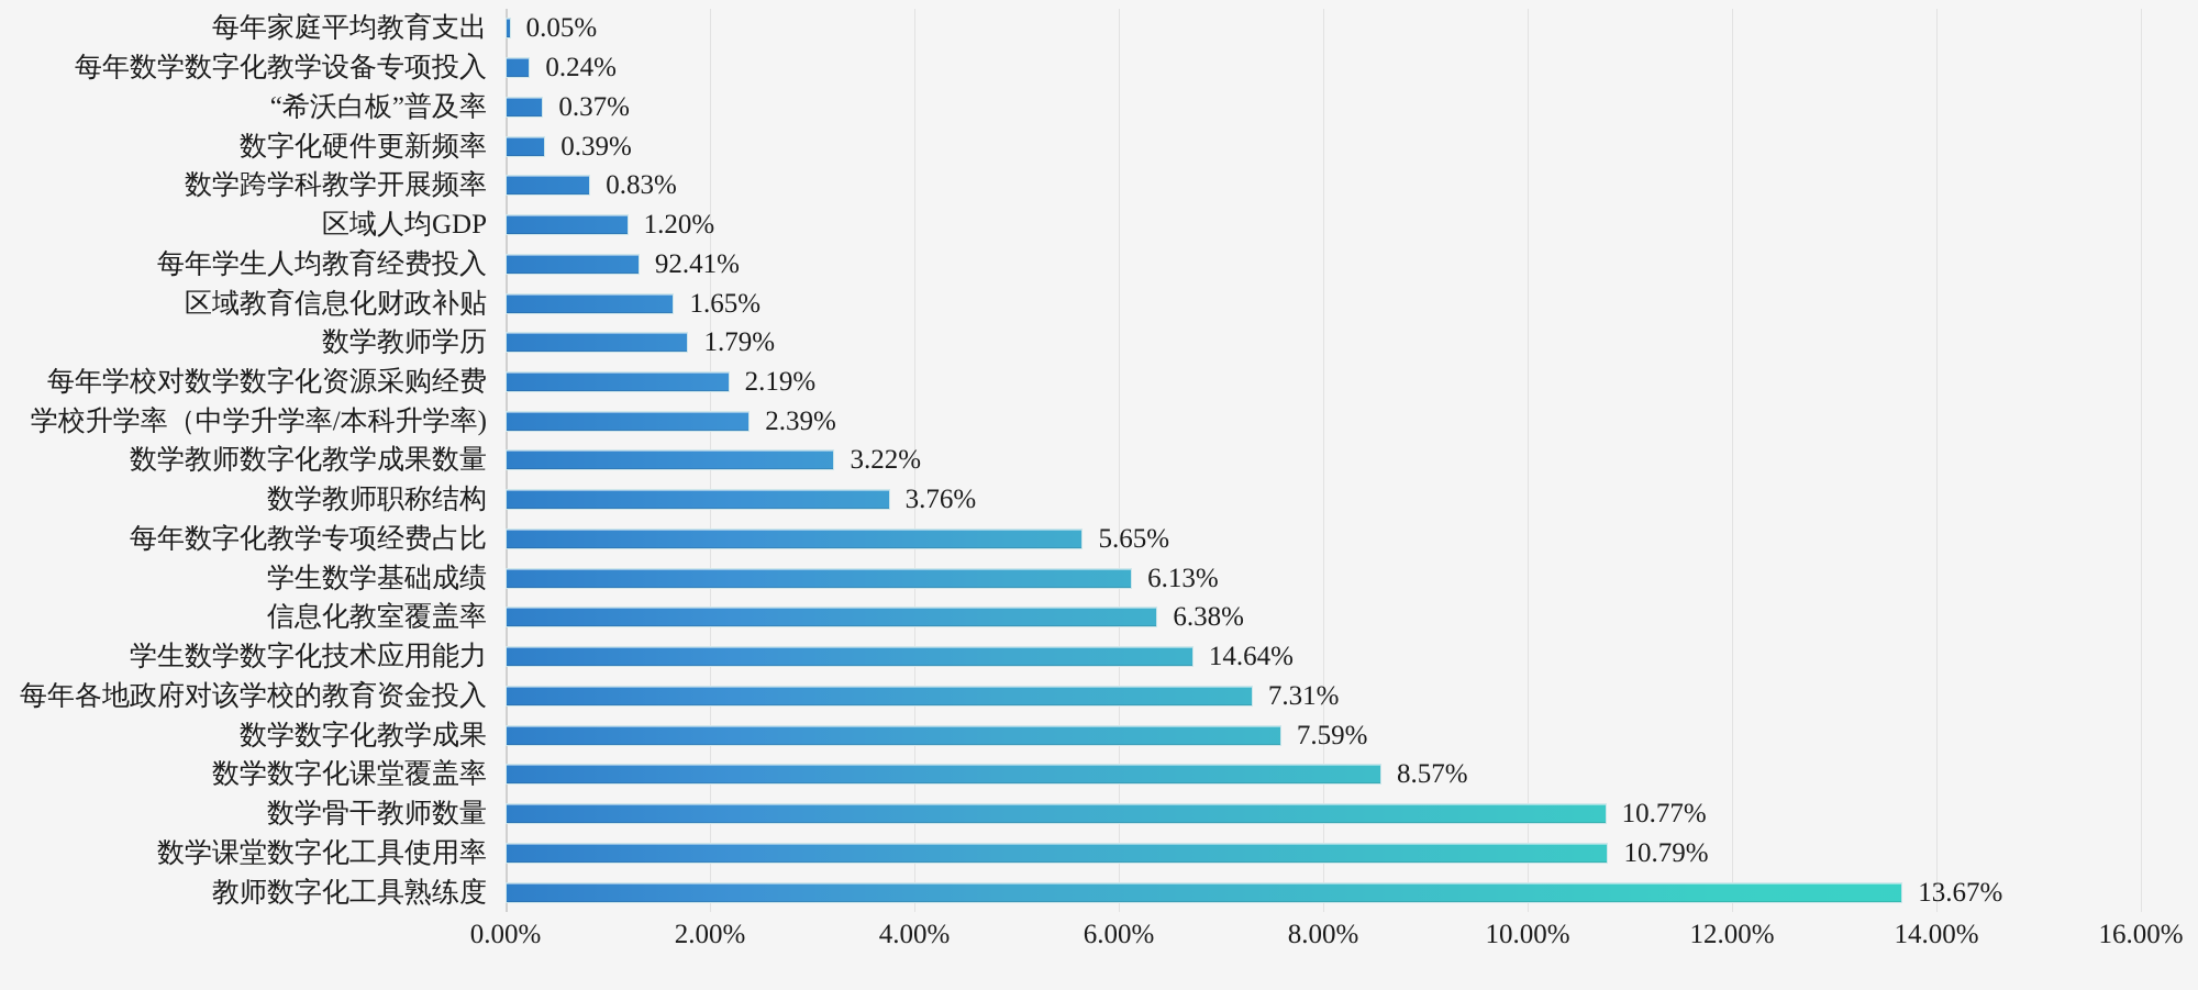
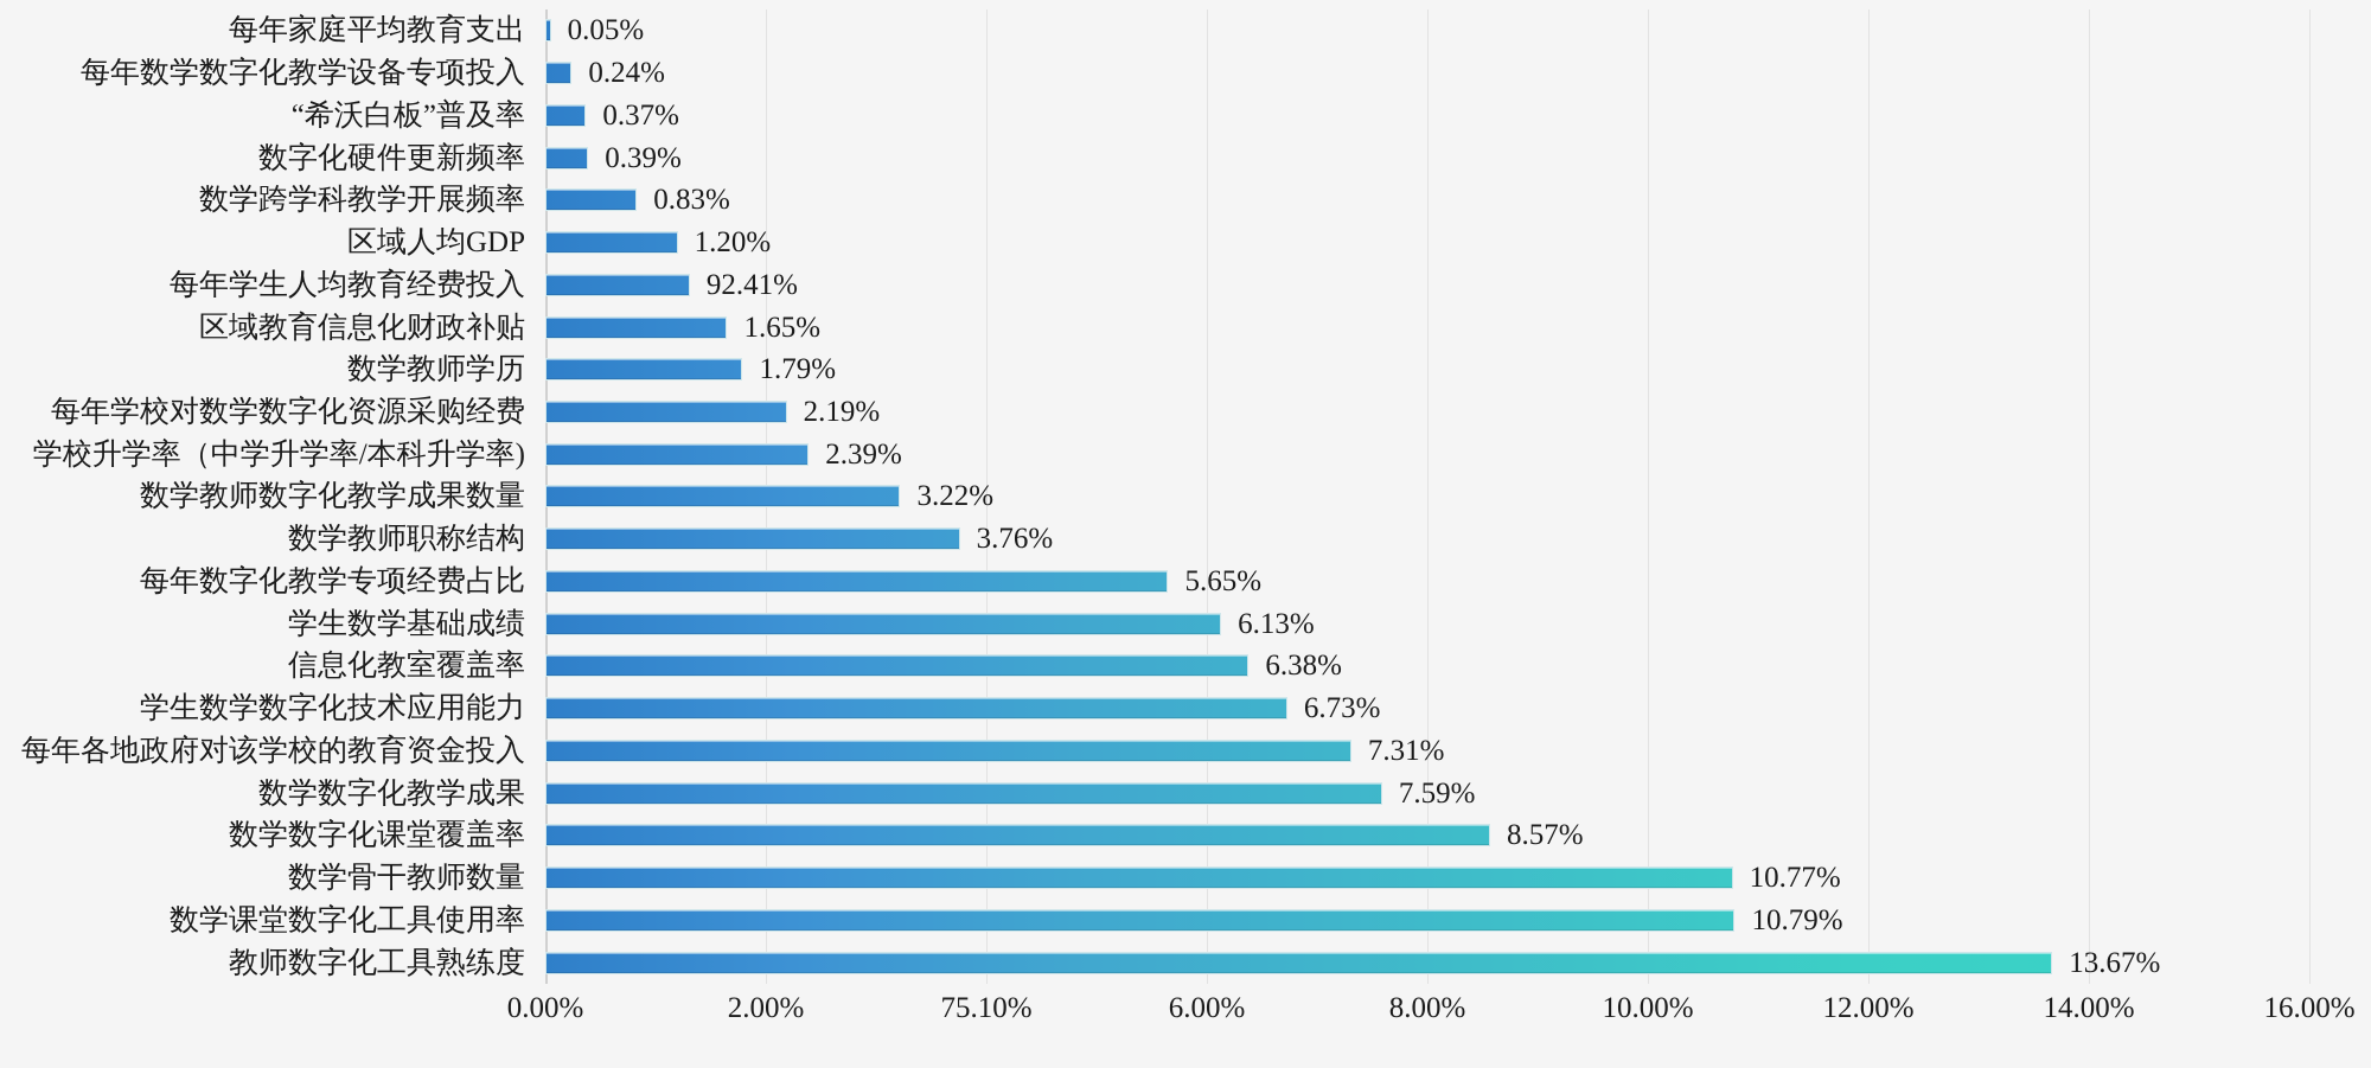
  每年家庭平均教育支出
  每年数学数字化教学设备专项投入
  “希沃白板”普及率
  数字化硬件更新频率
  数学跨学科教学开展频率
  区域人均GDP
  每年学生人均教育经费投入
  区域教育信息化财政补贴
  数学教师学历
  每年学校对数学数字化资源采购经费
  学校升学率（中学升学率/本科升学率)
  数学教师数字化教学成果数量
  数学教师职称结构
  每年数字化教学专项经费占比
  学生数学基础成绩
  信息化教室覆盖率
  学生数学数字化技术应用能力
  每年各地政府对该学校的教育资金投入
  数学数字化教学成果
  数学数字化课堂覆盖率
  数学骨干教师数量
  数学课堂数字化工具使用率
  教师数字化工具熟练度
  0.05%
  0.24%
  0.37%
  0.39%
  0.83%
  1.20%
  92.41%
  1.65%
  1.79%
  2.19%
  2.39%
  3.22%
  3.76%
  5.65%
  6.13%
  6.38%
- 14.64%
+ 6.73%
  7.31%
  7.59%
  8.57%
  10.77%
  10.79%
  13.67%
  0.00%
  2.00%
- 4.00%
+ 75.10%
  6.00%
  8.00%
  10.00%
  12.00%
  14.00%
  16.00%
